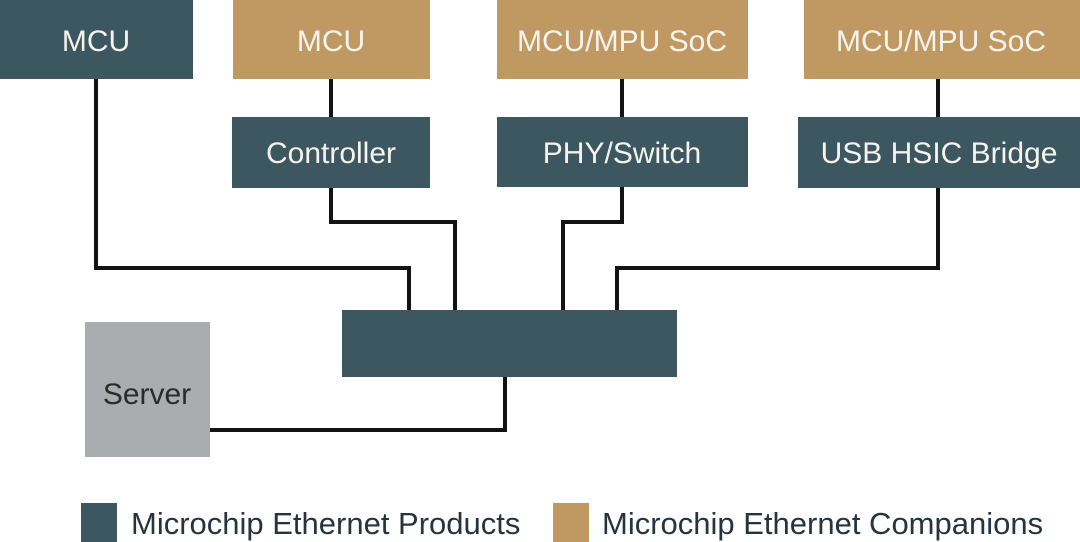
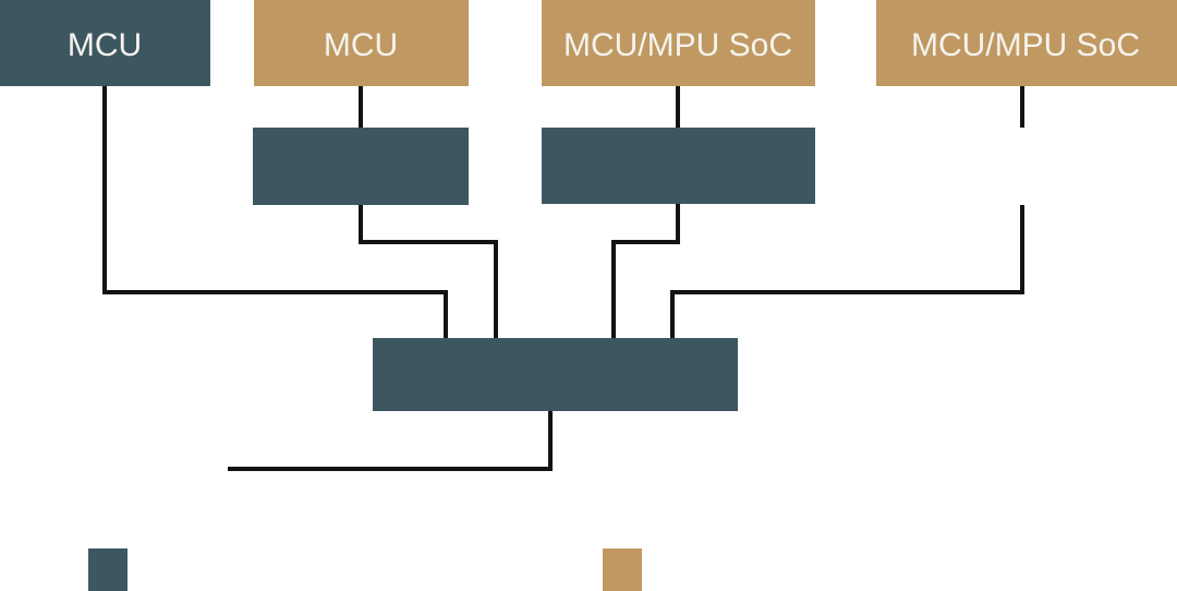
  MCU
  MCU
  MCU/MPU SoC
  MCU/MPU SoC
- Controller
- PHY/Switch
- USB HSIC Bridge
- Server
- Microchip Ethernet Products
- Microchip Ethernet Companions
